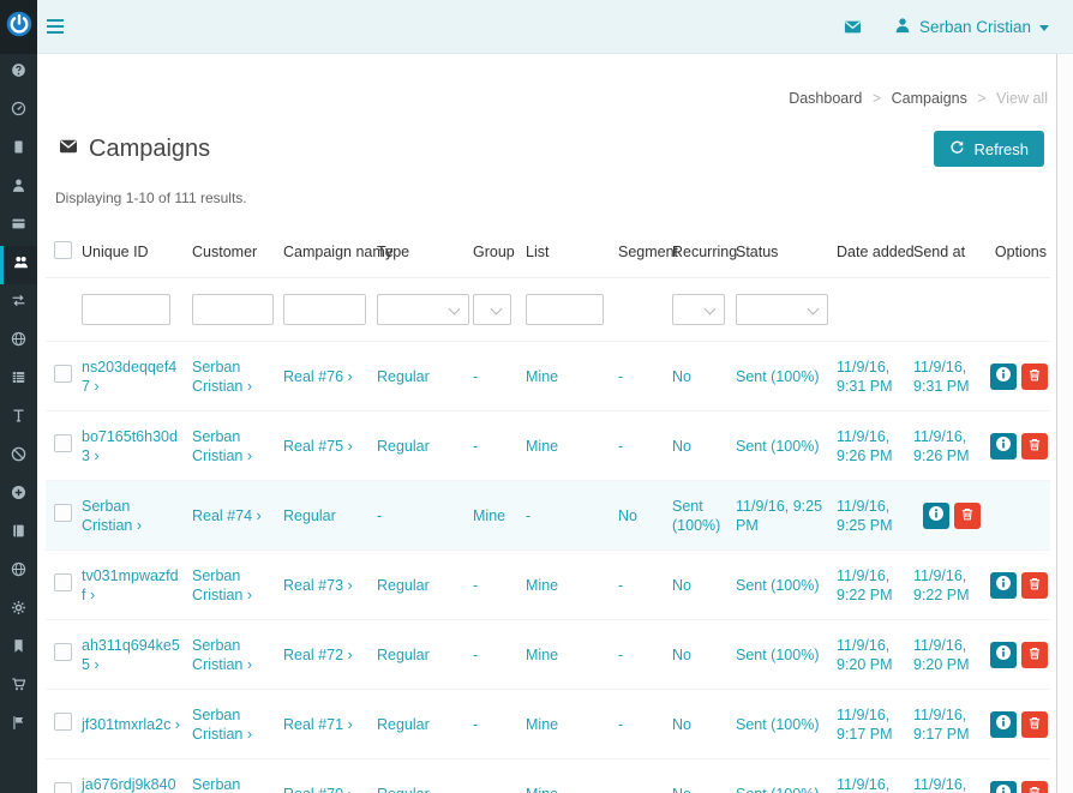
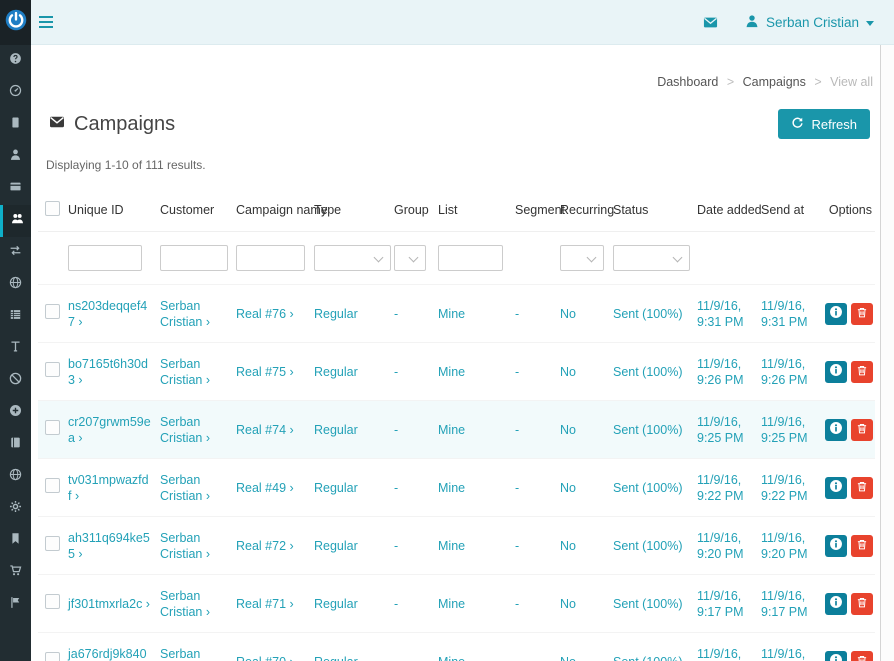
  Serban Cristian
  Dashboard > Campaigns > View all
  Campaigns
  Refresh
  Displaying 1-10 of 111 results.
  Unique ID
  Customer
  Campaign na
  Type
  Group
  List
  Segmen
  Recurring
  Status
  Date added
  Send at
  Options
  ns203deqqef47 ›
  Serban Cristian ›
  Real #76 ›
  Regular
  -
  Mine
  -
  No
  Sent (100%)
  11/9/16, 9:31 PM
  11/9/16, 9:31 PM
  bo7165t6h30d3 ›
  Serban Cristian ›
  Real #75 ›
  Regular
  -
  Mine
  -
  No
  Sent (100%)
  11/9/16, 9:26 PM
  11/9/16, 9:26 PM
+ cr207grwm59ea ›
  Serban Cristian ›
  Real #74 ›
  Regular
  -
  Mine
  -
  No
  Sent (100%)
  11/9/16, 9:25 PM
  11/9/16, 9:25 PM
  tv031mpwazfdf ›
  Serban Cristian ›
- Real #73 ›
+ Real #49 ›
  Regular
  -
  Mine
  -
  No
  Sent (100%)
  11/9/16, 9:22 PM
  11/9/16, 9:22 PM
  ah311q694ke55 ›
  Serban Cristian ›
  Real #72 ›
  Regular
  -
  Mine
  -
  No
  Sent (100%)
  11/9/16, 9:20 PM
  11/9/16, 9:20 PM
  jf301tmxrla2c ›
  Serban Cristian ›
  Real #71 ›
  Regular
  -
  Mine
  -
  No
  Sent (100%)
  11/9/16, 9:17 PM
  11/9/16, 9:17 PM
  ja676rdj9k840
